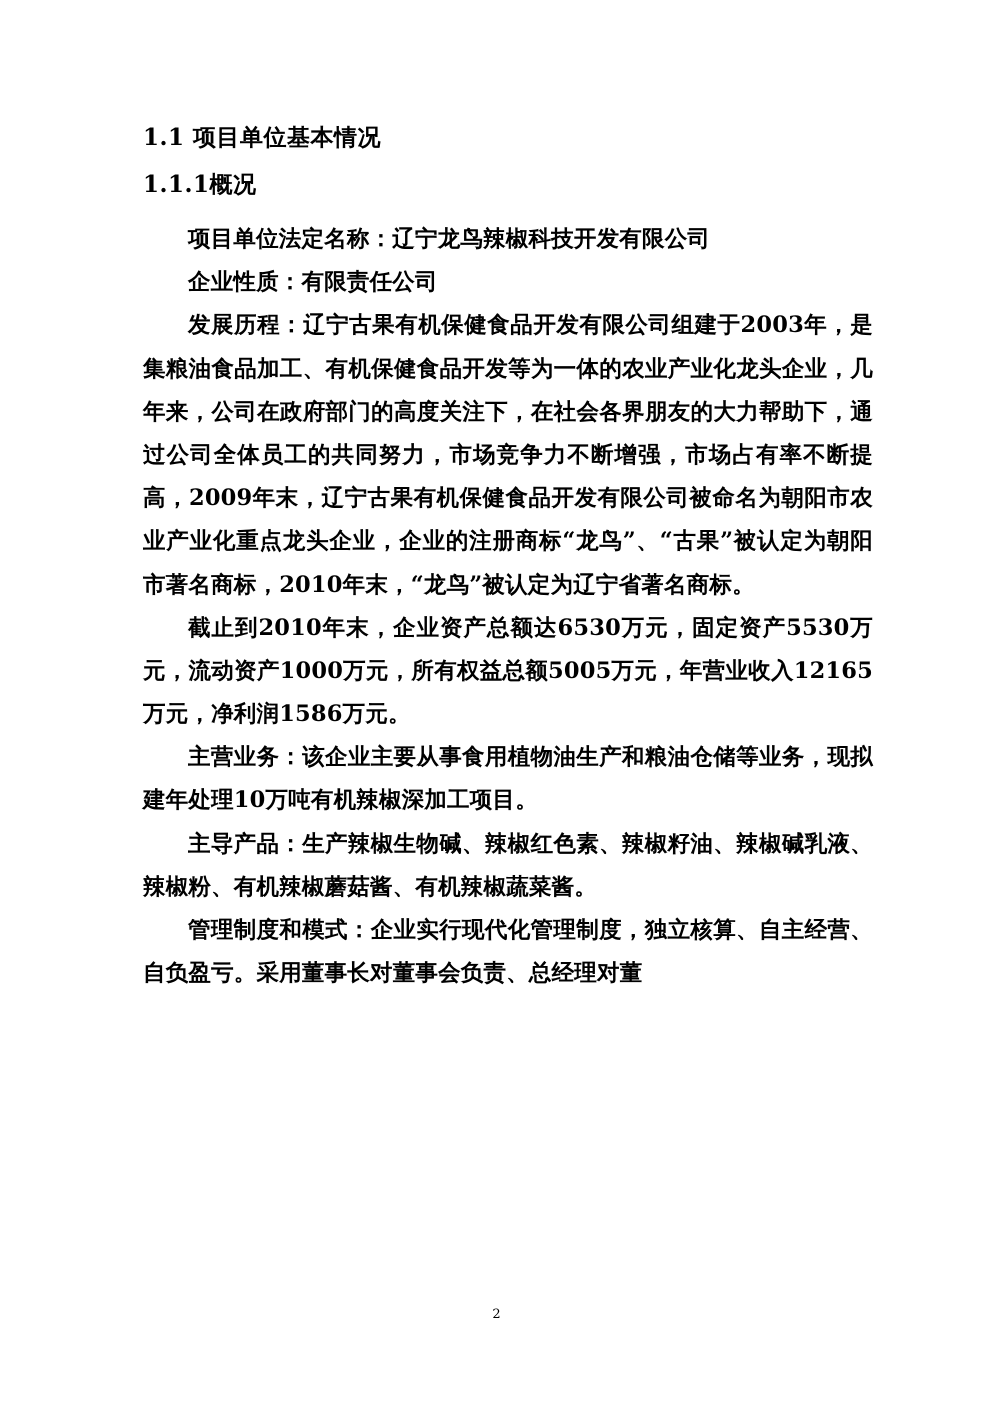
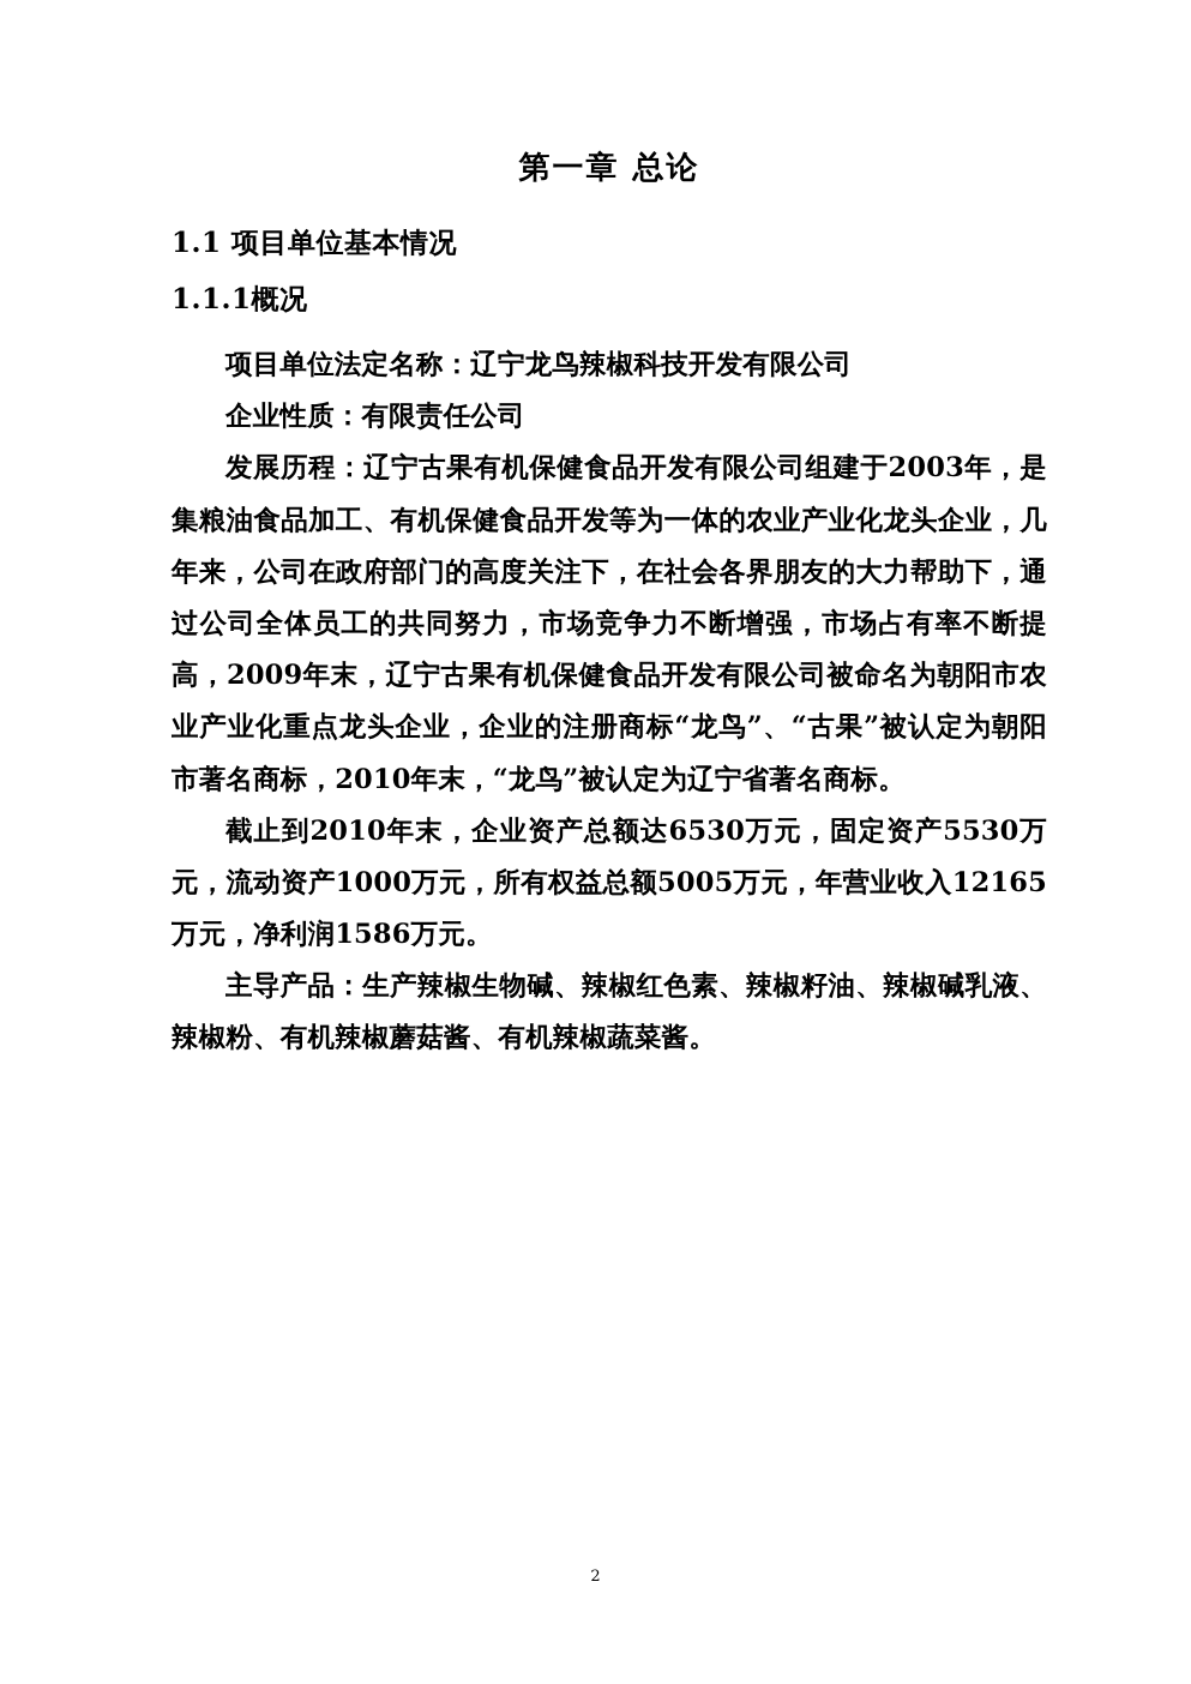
+ 第一章 总论
  1.1 项目单位基本情况
  1.1.1概况
  项目单位法定名称：辽宁龙鸟辣椒科技开发有限公司
  企业性质：有限责任公司
  发展历程：辽宁古果有机保健食品开发有限公司组建于2003年，是集粮油食品加工、有机保健食品开发等为一体的农业产业化龙头企业，几年来，公司在政府部门的高度关注下，在社会各界朋友的大力帮助下，通过公司全体员工的共同努力，市场竞争力不断增强，市场占有率不断提高，2009年末，辽宁古果有机保健食品开发有限公司被命名为朝阳市农业产业化重点龙头企业，企业的注册商标“龙鸟”、“古果”被认定为朝阳市著名商标，2010年末，“龙鸟”被认定为辽宁省著名商标。
  截止到2010年末，企业资产总额达6530万元，固定资产5530万元，流动资产1000万元，所有权益总额5005万元，年营业收入12165万元，净利润1586万元。
- 主营业务：该企业主要从事食用植物油生产和粮油仓储等业务，现拟建年处理10万吨有机辣椒深加工项目。
  主导产品：生产辣椒生物碱、辣椒红色素、辣椒籽油、辣椒碱乳液、辣椒粉、有机辣椒蘑菇酱、有机辣椒蔬菜酱。
- 管理制度和模式：企业实行现代化管理制度，独立核算、自主经营、自负盈亏。采用董事长对董事会负责、总经理对董
  2
